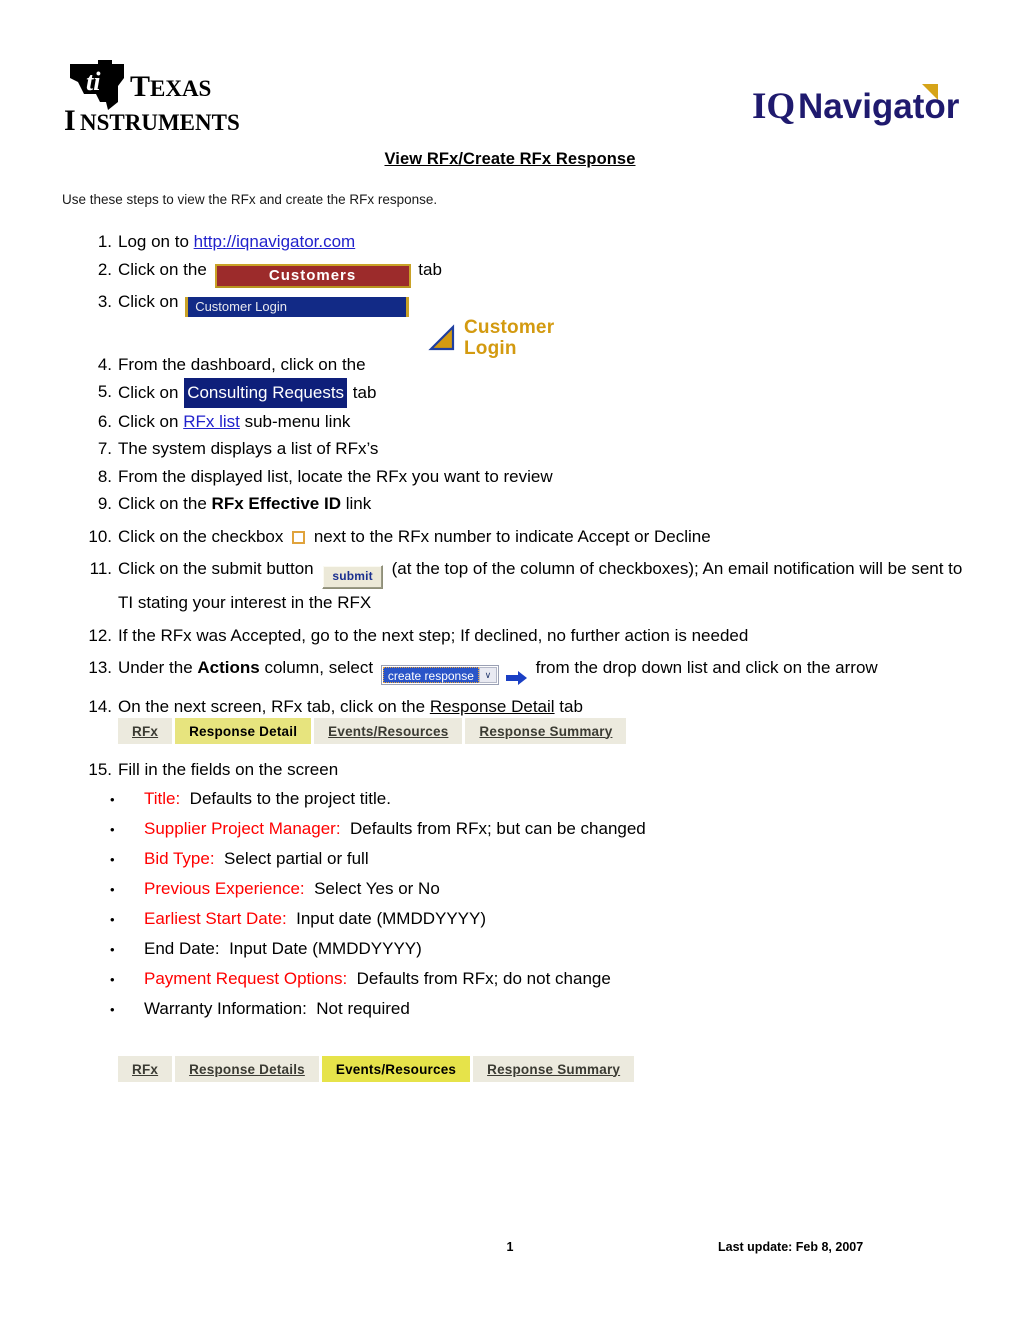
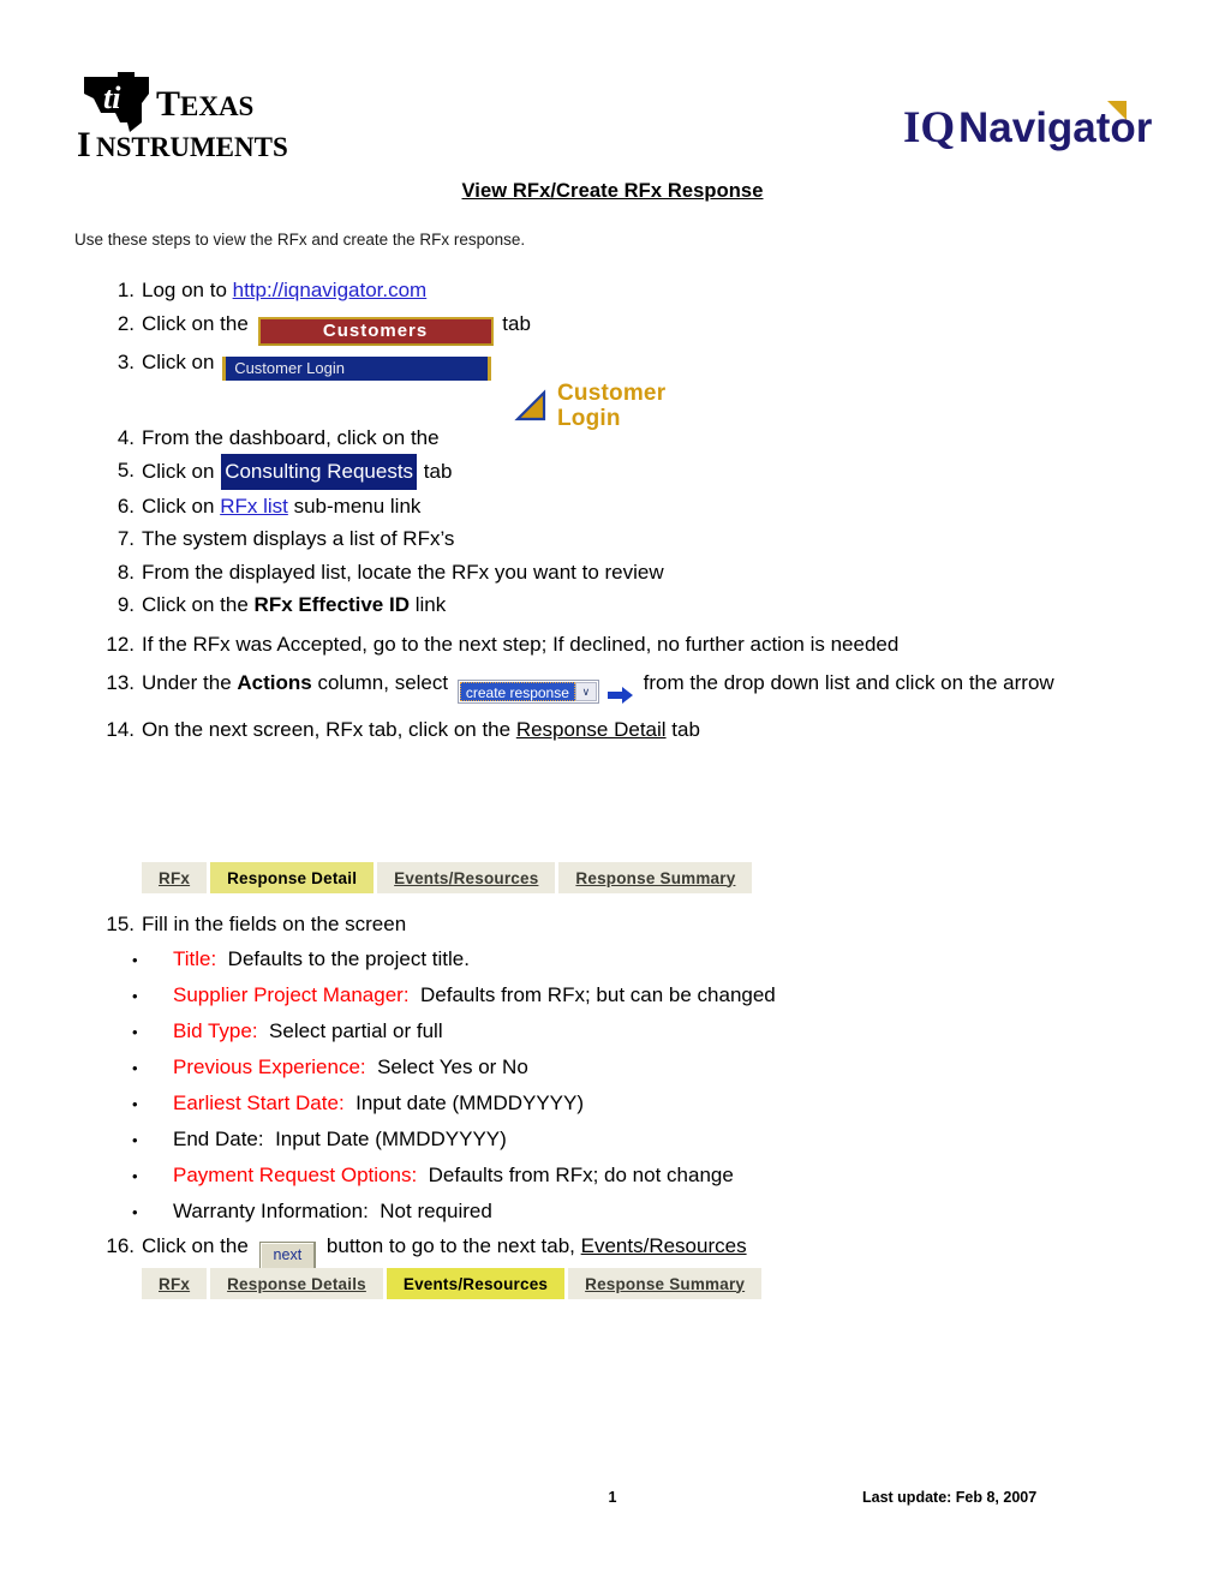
  ti
  T
  EXAS
  I
  NSTRUMENTS
  IQ
  Navigator
  View RFx/Create RFx Response
  Use these steps to view the RFx and create the RFx response.
  1.
  Log on to http://iqnavigator.com
  2.
  Click on the Customers tab
  3.
  Click on Customer Login
  4.
  From the dashboard, click on the
  5.
  Click on Consulting Requests tab
  6.
  Click on RFx list sub-menu link
  7.
  The system displays a list of RFx’s
  8.
  From the displayed list, locate the RFx you want to review
  9.
  Click on the RFx Effective ID link
- 10.
- Click on the checkbox next to the RFx number to indicate Accept or Decline
- 11.
- Click on the submit button submit (at the top of the column of checkboxes); An email notification will be sent to TI stating your interest in the RFX
  12.
  If the RFx was Accepted, go to the next step; If declined, no further action is needed
  13.
  Under the Actions column, select create response ∨ from the drop down list and click on the arrow
  14.
  On the next screen, RFx tab, click on the Response Detail tab
  Customer
  Login
  RFx
  Response Detail
  Events/Resources
  Response Summary
  15.
  Fill in the fields on the screen
  •
  Title: Defaults to the project title.
  •
  Supplier Project Manager: Defaults from RFx; but can be changed
  •
  Bid Type: Select partial or full
  •
  Previous Experience: Select Yes or No
  •
  Earliest Start Date: Input date (MMDDYYYY)
  •
  End Date: Input Date (MMDDYYYY)
  •
  Payment Request Options: Defaults from RFx; do not change
  •
  Warranty Information: Not required
+ 16.
+ Click on the next button to go to the next tab, Events/Resources
  RFx
  Response Details
  Events/Resources
  Response Summary
  1
  Last update: Feb 8, 2007
